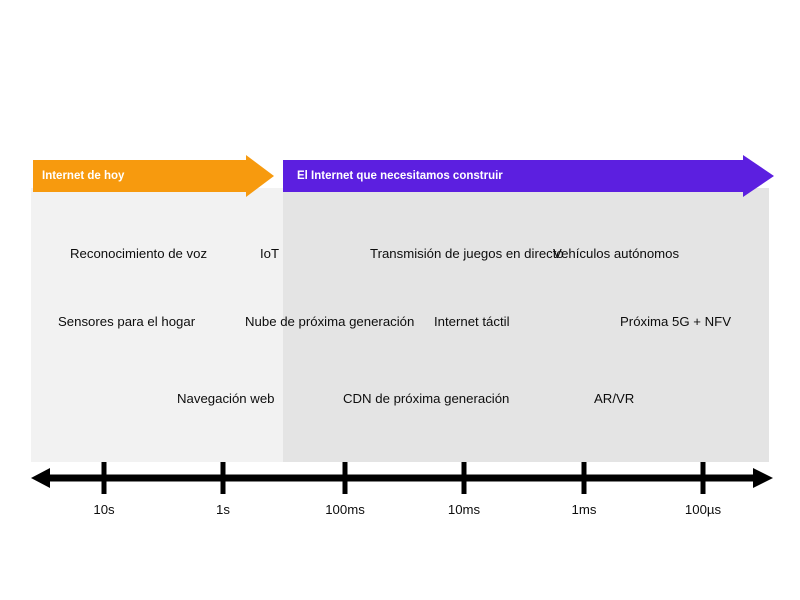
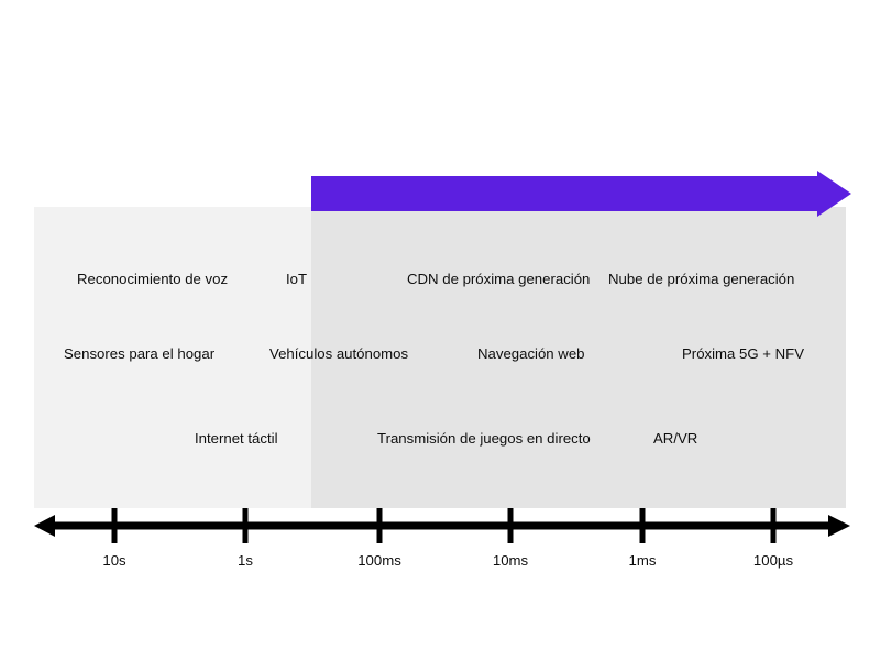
- Internet de hoy
- El Internet que necesitamos construir
  Reconocimiento de voz
  IoT
- Transmisión de juegos en directo
+ CDN de próxima generación
- Vehículos autónomos
+ Nube de próxima generación
  Sensores para el hogar
- Nube de próxima generación
+ Vehículos autónomos
- Internet táctil
+ Navegación web
  Próxima 5G + NFV
- Navegación web
+ Internet táctil
- CDN de próxima generación
+ Transmisión de juegos en directo
  AR/VR
  10s
  1s
  100ms
  10ms
  1ms
  100µs
